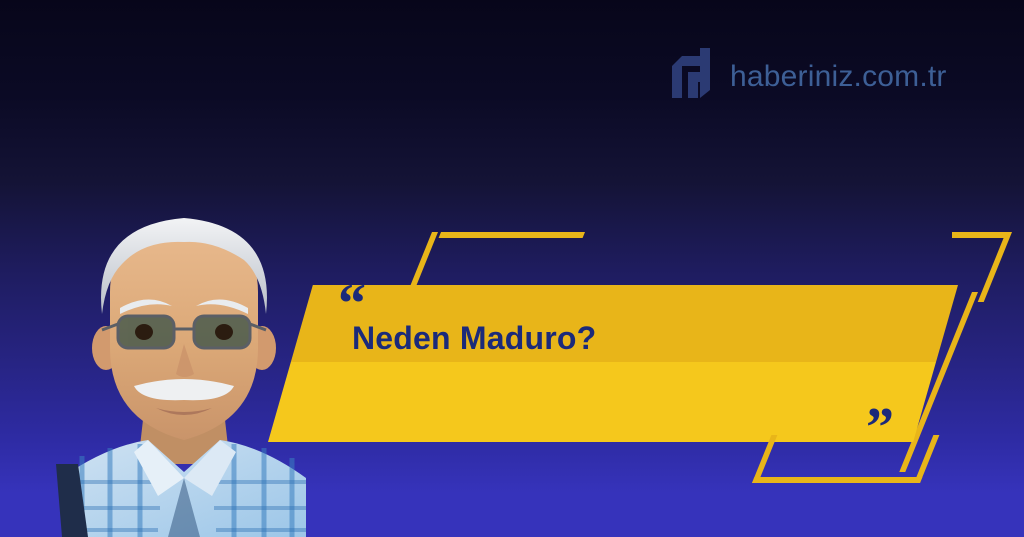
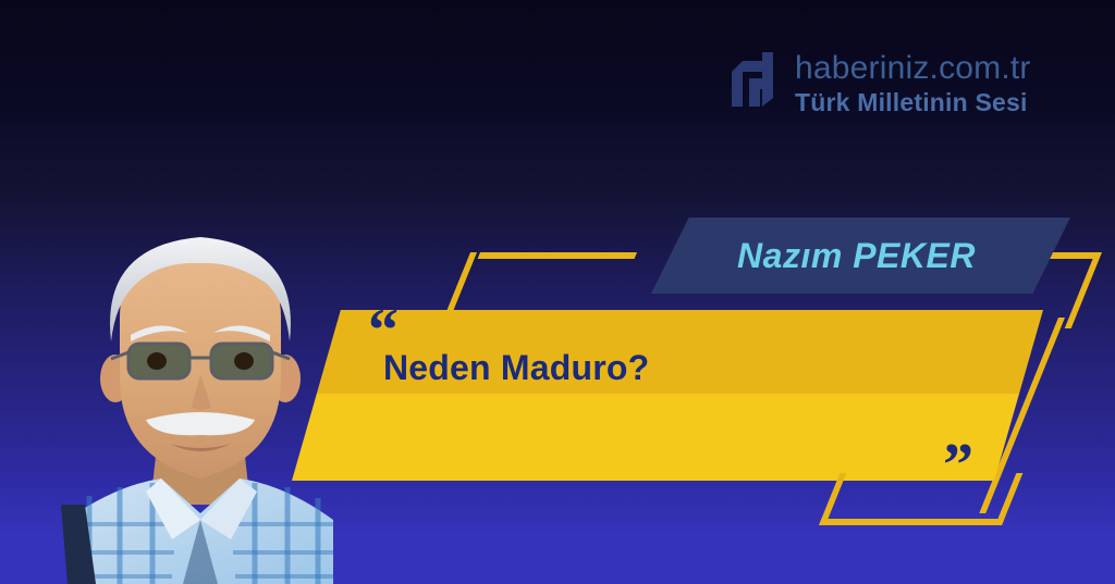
  haberiniz.com.tr
+ Türk Milletinin Sesi
+ Nazım PEKER
  “
  Neden Maduro?
  ”
